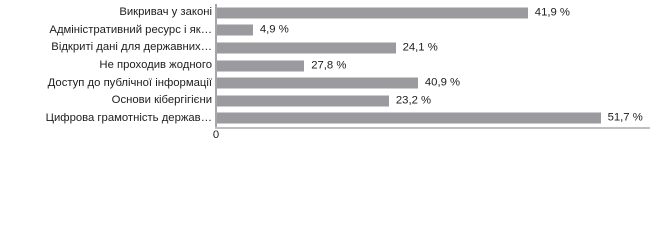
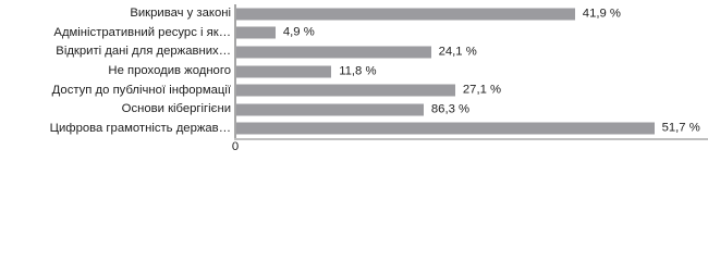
  Викривач у законі
  41,9 %
  Адміністративний ресурс і як…
  4,9 %
  Відкриті дані для державних…
  24,1 %
  Не проходив жодного
- 27,8 %
+ 11,8 %
  Доступ до публічної інформації
- 40,9 %
+ 27,1 %
  Основи кібергігієни
- 23,2 %
+ 86,3 %
  Цифрова грамотність держав…
  51,7 %
  0
